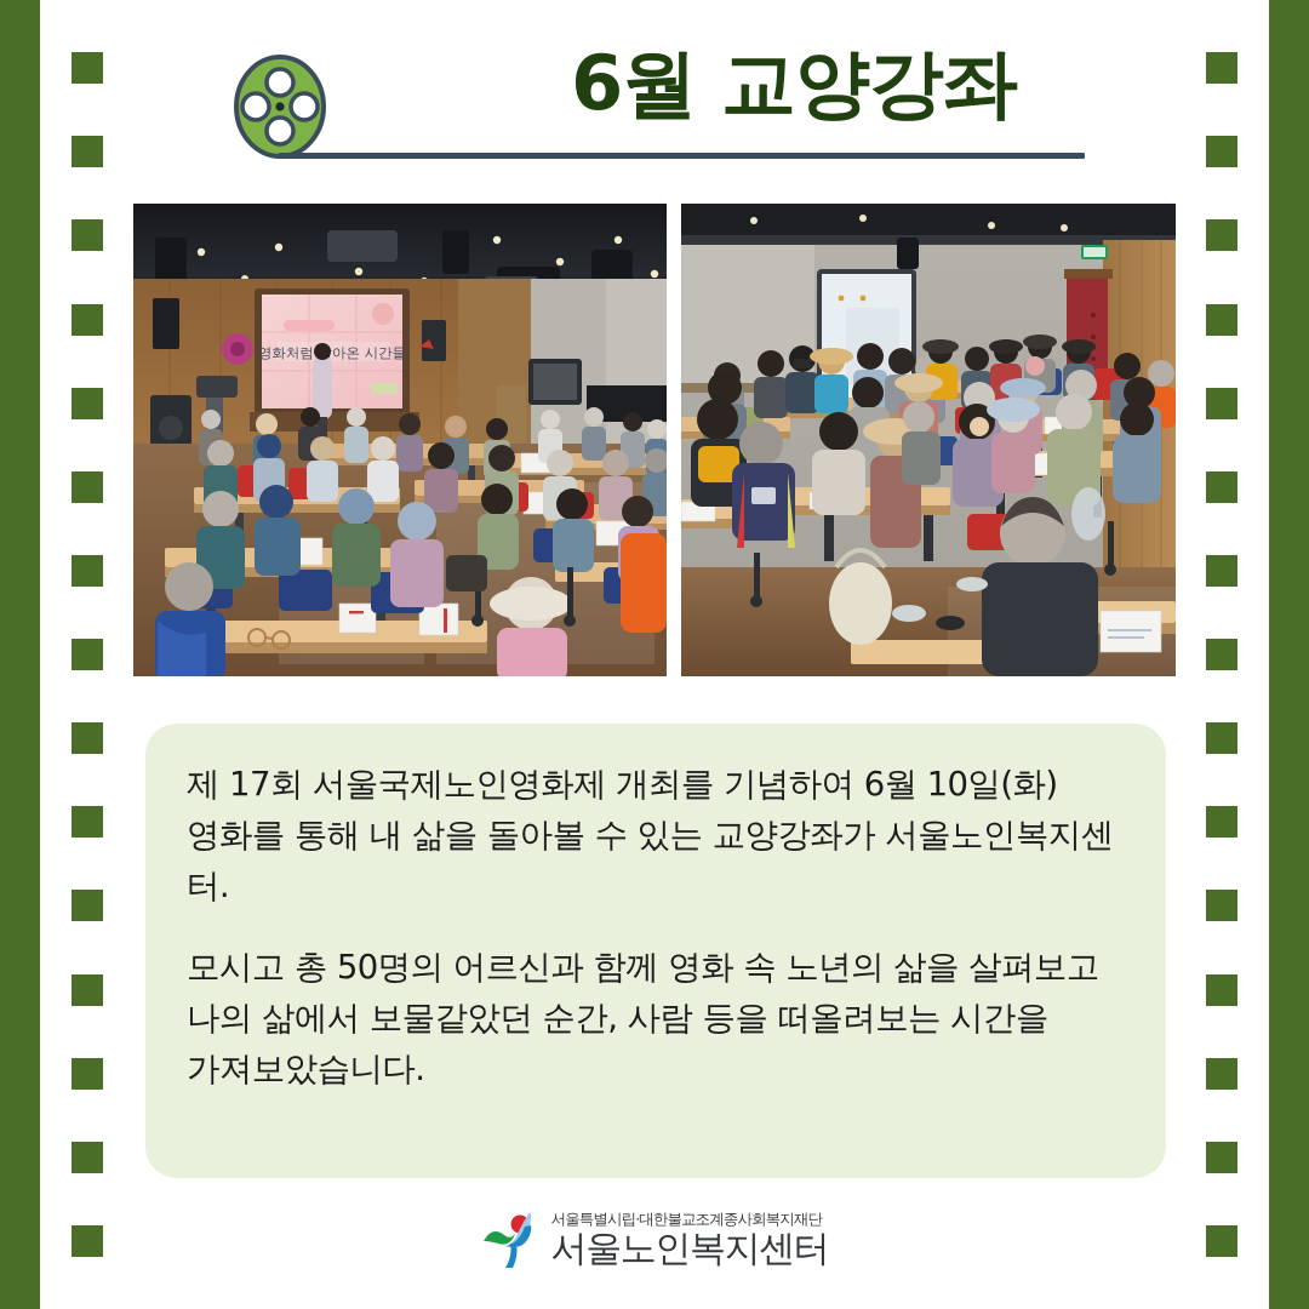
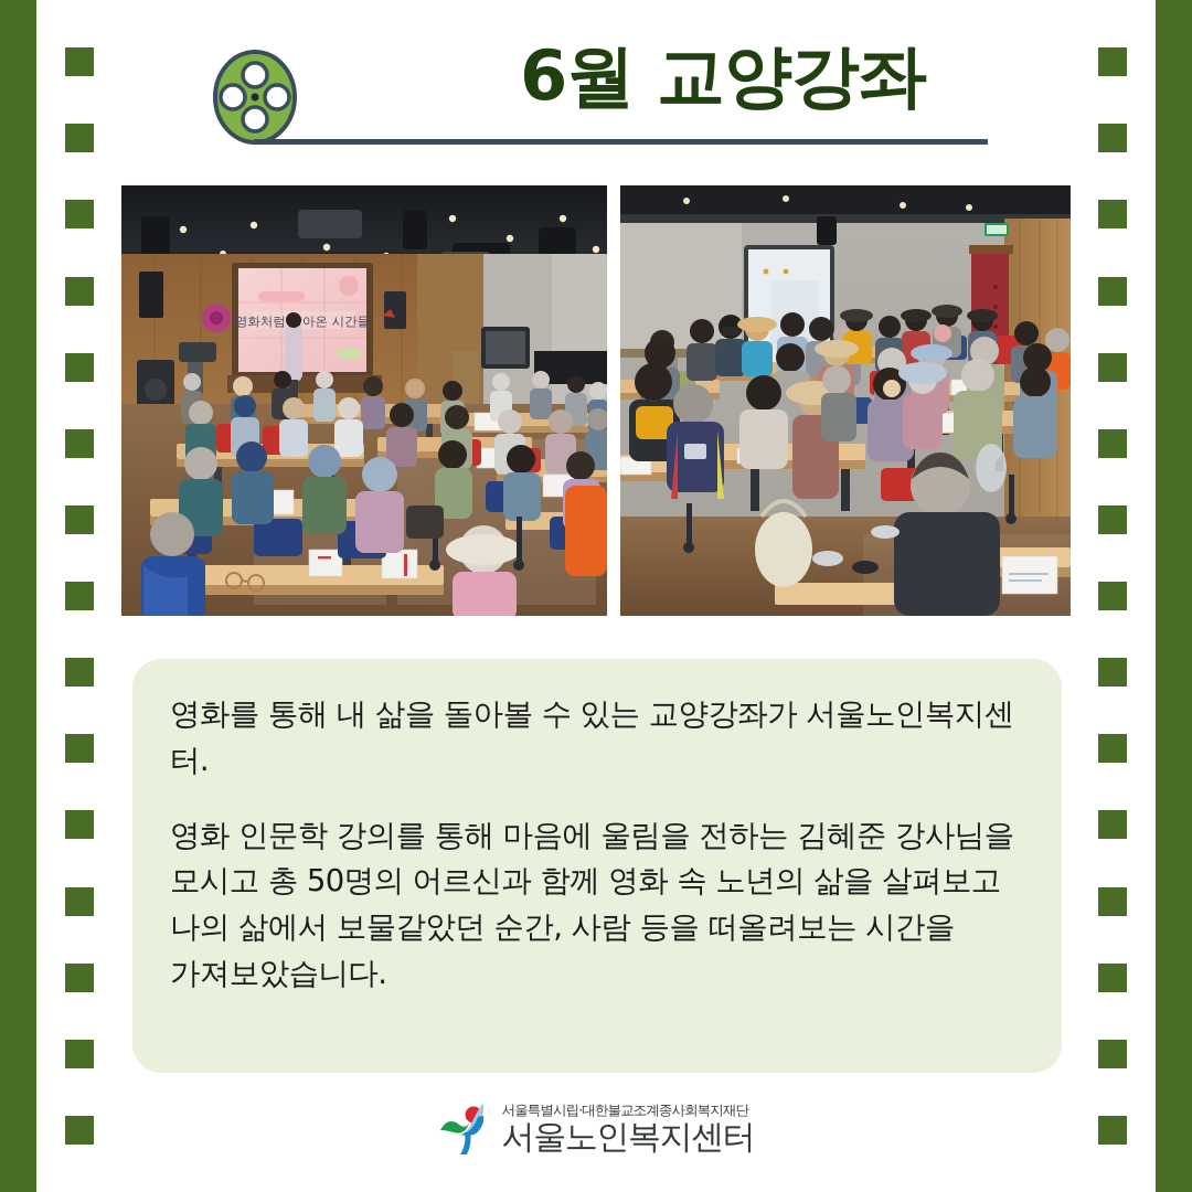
  6월 교양강좌
  영화처럼아온 시간들
- 제 17회 서울국제노인영화제 개최를 기념하여 6월 10일(화)
  영화를 통해 내 삶을 돌아볼 수 있는 교양강좌가 서울노인복지센터.
+ 영화 인문학 강의를 통해 마음에 울림을 전하는 김혜준 강사님을
  모시고 총 50명의 어르신과 함께 영화 속 노년의 삶을 살펴보고
  나의 삶에서 보물같았던 순간, 사람 등을 떠올려보는 시간을
  가져보았습니다.
  서울특별시립·대한불교조계종사회복지재단
  서울노인복지센터
